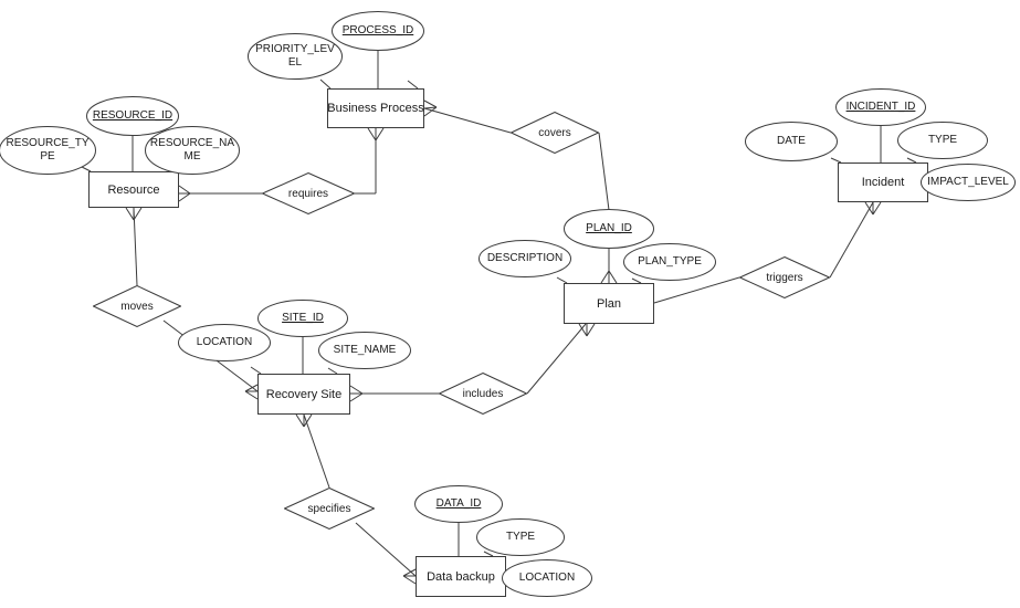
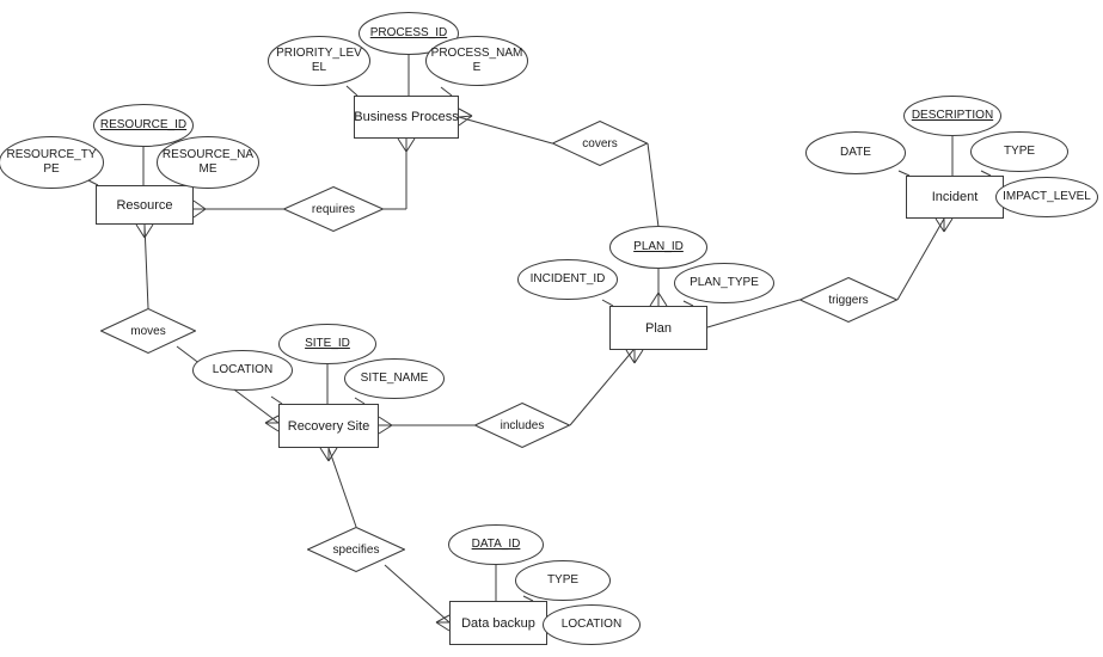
  Resource
  Business Process
  Plan
  Incident
  Recovery Site
  Data backup
  requires
  covers
  triggers
  moves
  includes
  specifies
  RESOURCE_ID
  RESOURCE_TYPE
  RESOURCE_NAME
  PROCESS_ID
  PRIORITY_LEVEL
+ PROCESS_NAME
  PLAN_ID
- DESCRIPTION
+ INCIDENT_ID
  PLAN_TYPE
- INCIDENT_ID
+ DESCRIPTION
  DATE
  TYPE
  IMPACT_LEVEL
  SITE_ID
  LOCATION
  SITE_NAME
  DATA_ID
  TYPE
  LOCATION
